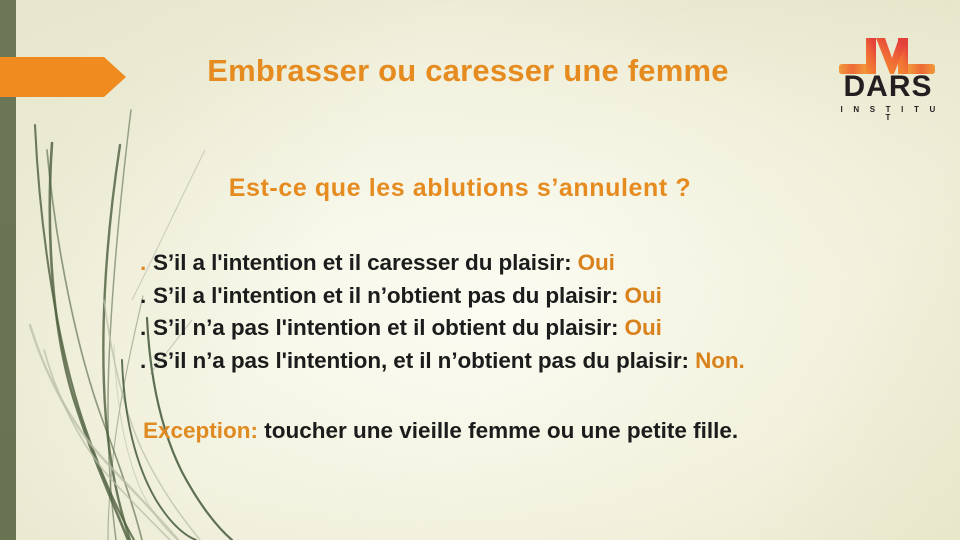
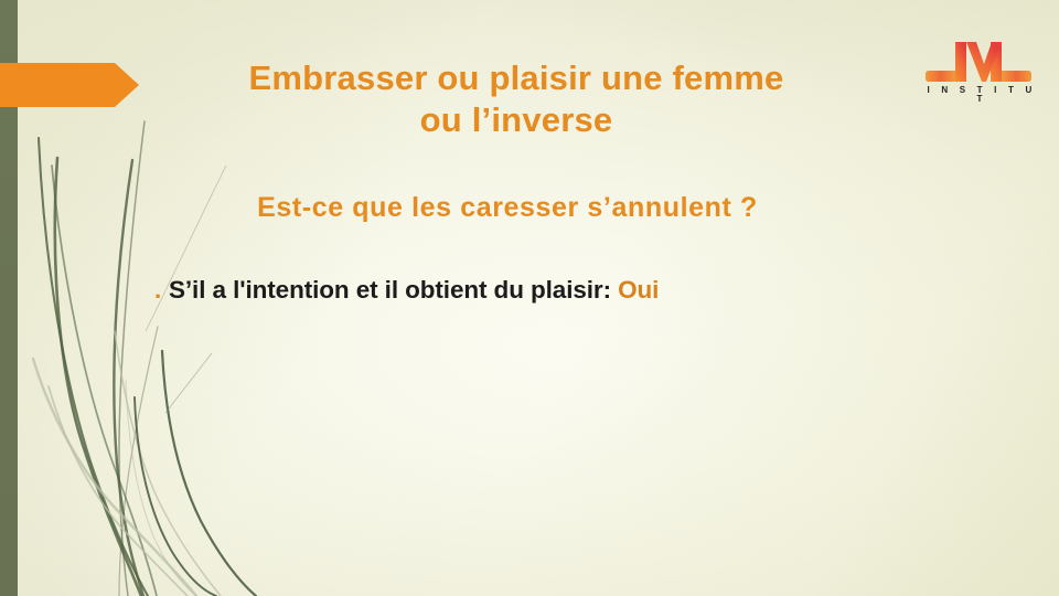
- DARS
  I N S T I T U T
- Embrasser ou caresser une femme
+ Embrasser ou plaisir une femme
+ ou l’inverse
- Est-ce que les ablutions s’annulent ?
+ Est-ce que les caresser s’annulent ?
- . S’il a l'intention et il caresser du plaisir: Oui
+ . S’il a l'intention et il obtient du plaisir: Oui
- . S’il a l'intention et il n’obtient pas du plaisir: Oui
- . S’il n’a pas l'intention et il obtient du plaisir: Oui
- . S’il n’a pas l'intention, et il n’obtient pas du plaisir: Non.
- Exception: toucher une vieille femme ou une petite fille.
